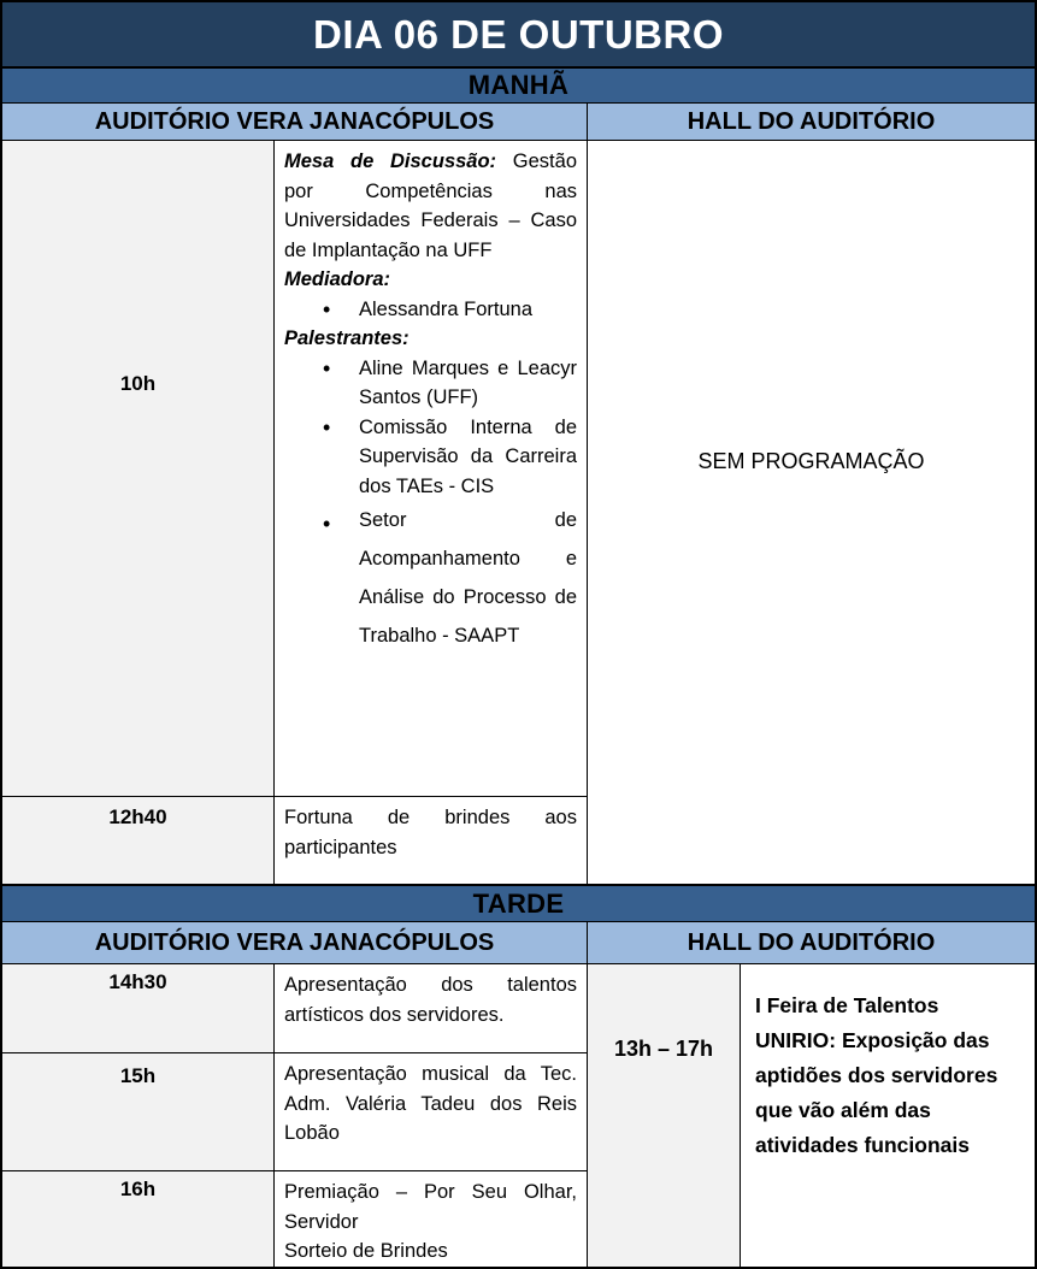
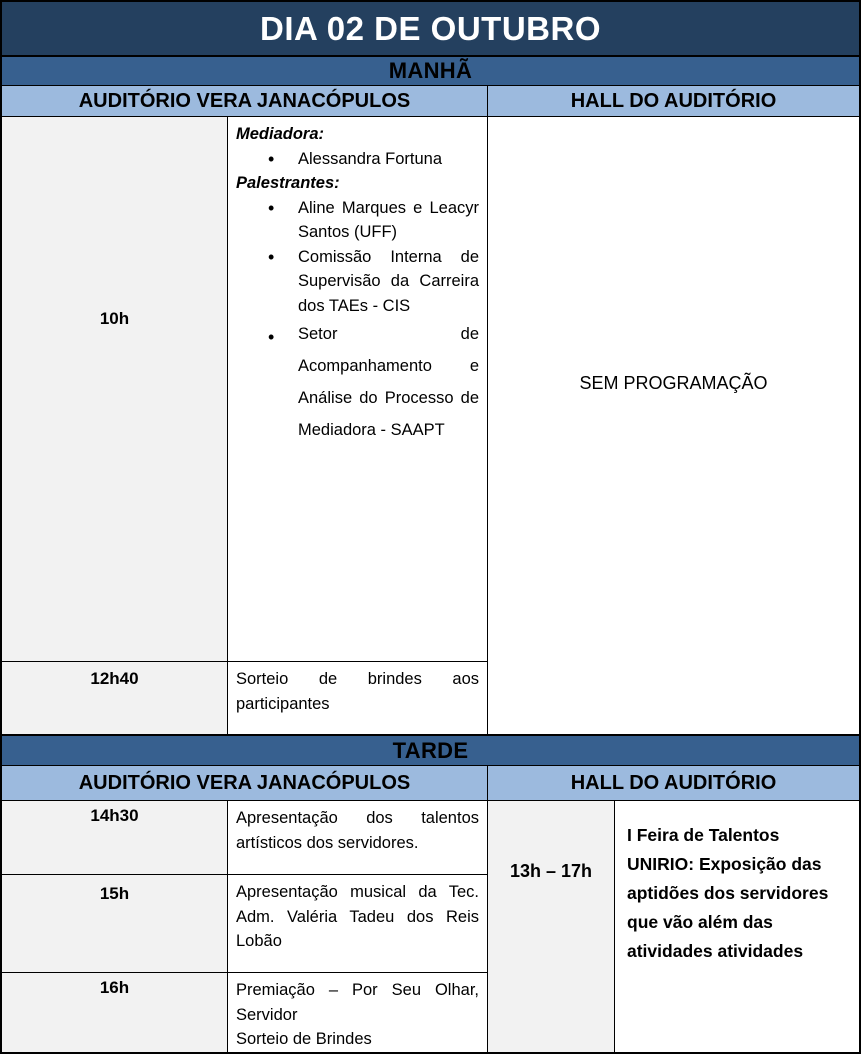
- DIA 06 DE OUTUBRO
+ DIA 02 DE OUTUBRO
  MANHÃ
  AUDITÓRIO VERA JANACÓPULOS
  HALL DO AUDITÓRIO
  10h
- Mesa de Discussão: Gestão por Competências nas Universidades Federais – Caso de Implantação na UFF
  Mediadora:
  Alessandra Fortuna
  Palestrantes:
  Aline Marques e Leacyr Santos (UFF)
  Comissão Interna de Supervisão da Carreira dos TAEs - CIS
- Setor de Acompanhamento e Análise do Processo de Trabalho - SAAPT
+ Setor de Acompanhamento e Análise do Processo de Mediadora - SAAPT
  SEM PROGRAMAÇÃO
  12h40
- Fortuna de brindes aos participantes
+ Sorteio de brindes aos participantes
  TARDE
  AUDITÓRIO VERA JANACÓPULOS
  HALL DO AUDITÓRIO
  14h30
  Apresentação dos talentos artísticos dos servidores.
  15h
  Apresentação musical da Tec. Adm. Valéria Tadeu dos Reis Lobão
  16h
  Premiação – Por Seu Olhar, Servidor
  Sorteio de Brindes
  13h – 17h
- I Feira de Talentos UNIRIO: Exposição das aptidões dos servidores que vão além das atividades funcionais
+ I Feira de Talentos UNIRIO: Exposição das aptidões dos servidores que vão além das atividades atividades
